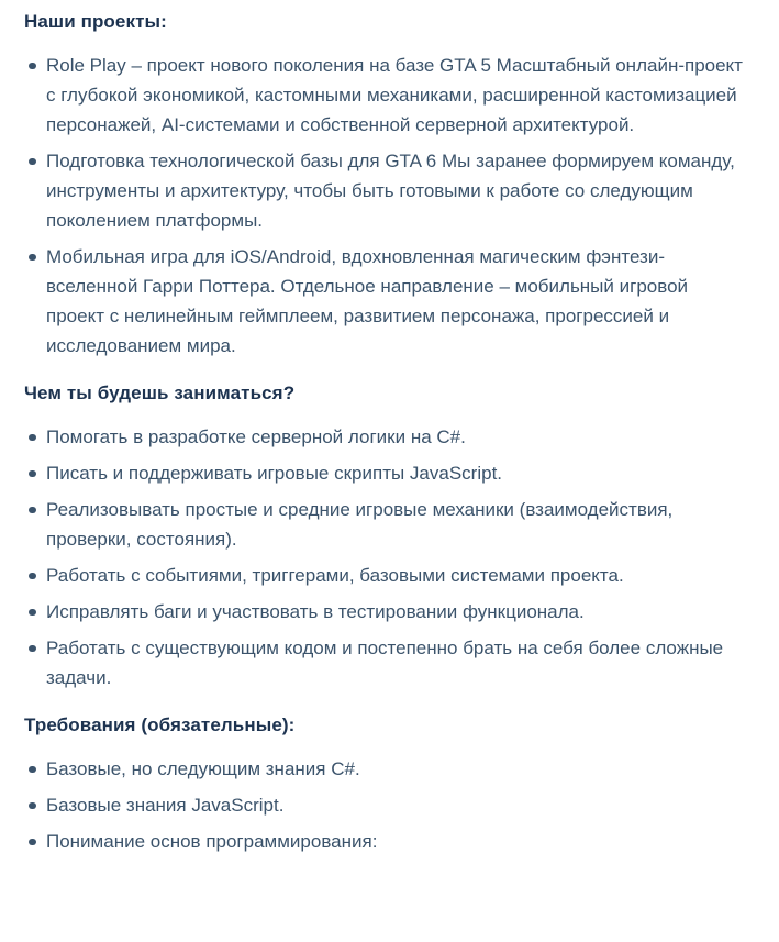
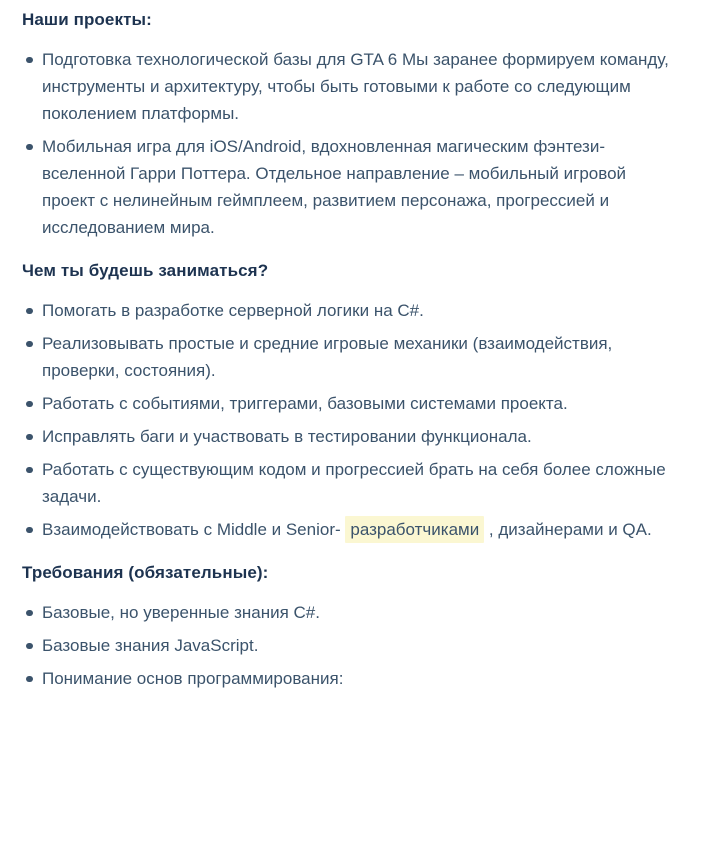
  Наши проекты:
- Role Play – проект нового поколения на базе GTA 5 Масштабный онлайн-проект с глубокой экономикой, кастомными механиками, расширенной кастомизацией персонажей, AI-системами и собственной серверной архитектурой.
  Подготовка технологической базы для GTA 6 Мы заранее формируем команду, инструменты и архитектуру, чтобы быть готовыми к работе со следующим поколением платформы.
  Мобильная игра для iOS/Android, вдохновленная магическим фэнтези-вселенной Гарри Поттера. Отдельное направление – мобильный игровой проект с нелинейным геймплеем, развитием персонажа, прогрессией и исследованием мира.
  Чем ты будешь заниматься?
  Помогать в разработке серверной логики на C#.
- Писать и поддерживать игровые скрипты JavaScript.
  Реализовывать простые и средние игровые механики (взаимодействия, проверки, состояния).
  Работать с событиями, триггерами, базовыми системами проекта.
  Исправлять баги и участвовать в тестировании функционала.
- Работать с существующим кодом и постепенно брать на себя более сложные задачи.
+ Работать с существующим кодом и прогрессией брать на себя более сложные задачи.
+ Взаимодействовать с Middle и Senior- разработчиками , дизайнерами и QA.
  Требования (обязательные):
- Базовые, но следующим знания C#.
+ Базовые, но уверенные знания C#.
  Базовые знания JavaScript.
  Понимание основ программирования:
